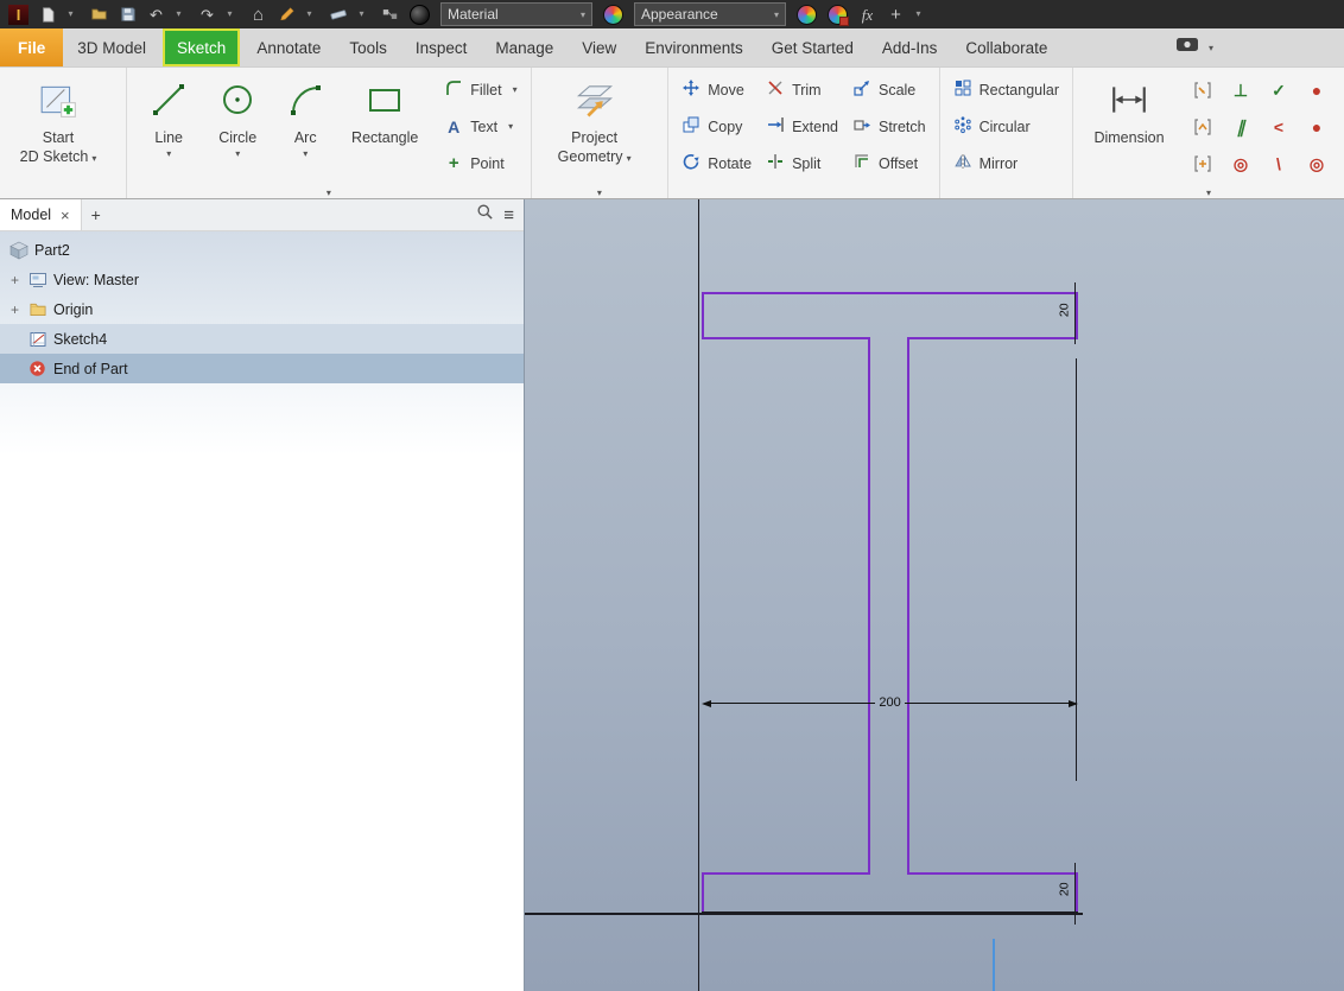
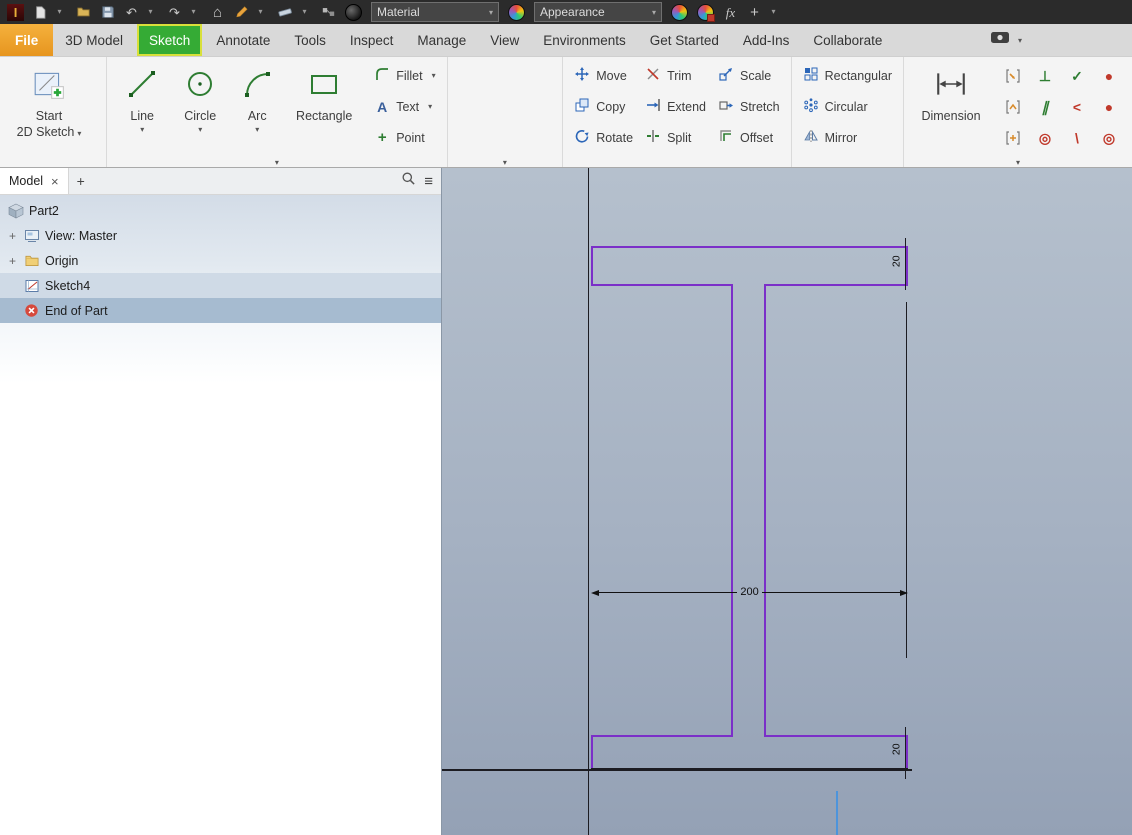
  I
  ▾
  ↶
  ▾
  ↷
  ▾
  ⌂
  ▾
  ▾
  Material
  ▾
  Appearance
  ▾
  fx
  +
  ▾
  File
  3D Model
  Sketch
  Annotate
  Tools
  Inspect
  Manage
  View
  Environments
  Get Started
  Add-Ins
  Collaborate
  ▾
  Start
  2D Sketch ▾
  Line
  ▾
  Circle
  ▾
  Arc
  ▾
  Rectangle
  Fillet
  ▾
  A
  Text
  ▾
  +
  Point
  ▾
- Project
- Geometry ▾
  ▾
  Move
  Copy
  Rotate
  Trim
  Extend
  Split
  Scale
  Stretch
  Offset
  Rectangular
  Circular
  Mirror
  Dimension
  ⊥
  ∥
  ◎
  ✓
  <
  \
  ●
  ●
  ◎
  ▾
  Model
  ×
  +
  ≡
  Part2
  +
  View: Master
  +
  Origin
  Sketch4
  End of Part
  200
